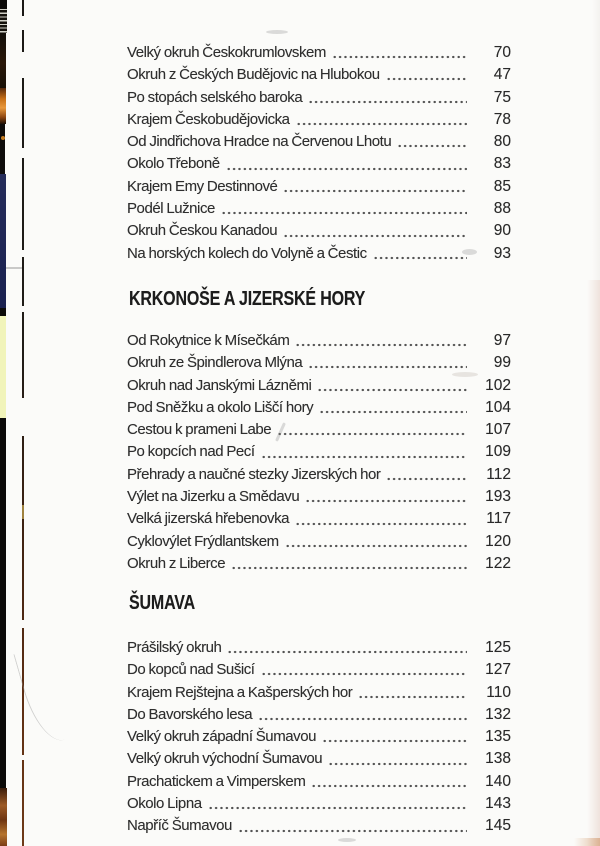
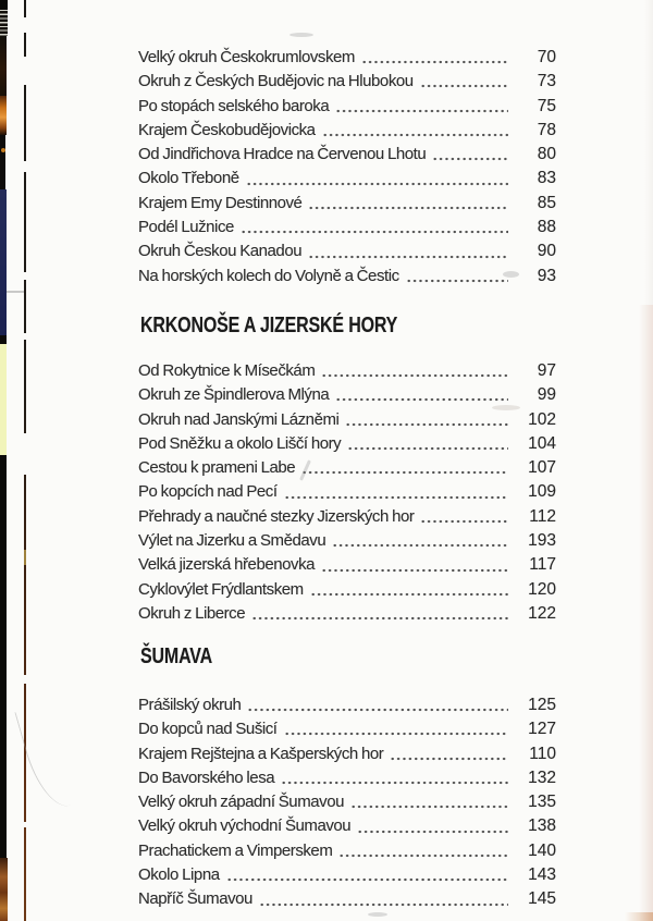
  Velký okruh Českokrumlovskem
  70
  Okruh z Českých Budějovic na Hlubokou
- 47
+ 73
  Po stopách selského baroka
  75
  Krajem Českobudějovicka
  78
  Od Jindřichova Hradce na Červenou Lhotu
  80
  Okolo Třeboně
  83
  Krajem Emy Destinnové
  85
  Podél Lužnice
  88
  Okruh Českou Kanadou
  90
  Na horských kolech do Volyně a Čestic
  93
  KRKONOŠE A JIZERSKÉ HORY
  Od Rokytnice k Mísečkám
  97
  Okruh ze Špindlerova Mlýna
  99
  Okruh nad Janskými Lázněmi
  102
  Pod Sněžku a okolo Liščí hory
  104
  Cestou k prameni Labe
  107
  Po kopcích nad Pecí
  109
  Přehrady a naučné stezky Jizerských hor
  112
  Výlet na Jizerku a Smědavu
  193
  Velká jizerská hřebenovka
  117
  Cyklovýlet Frýdlantskem
  120
  Okruh z Liberce
  122
  ŠUMAVA
  Prášilský okruh
  125
  Do kopců nad Sušicí
  127
  Krajem Rejštejna a Kašperských hor
  110
  Do Bavorského lesa
  132
  Velký okruh západní Šumavou
  135
  Velký okruh východní Šumavou
  138
  Prachatickem a Vimperskem
  140
  Okolo Lipna
  143
  Napříč Šumavou
  145
